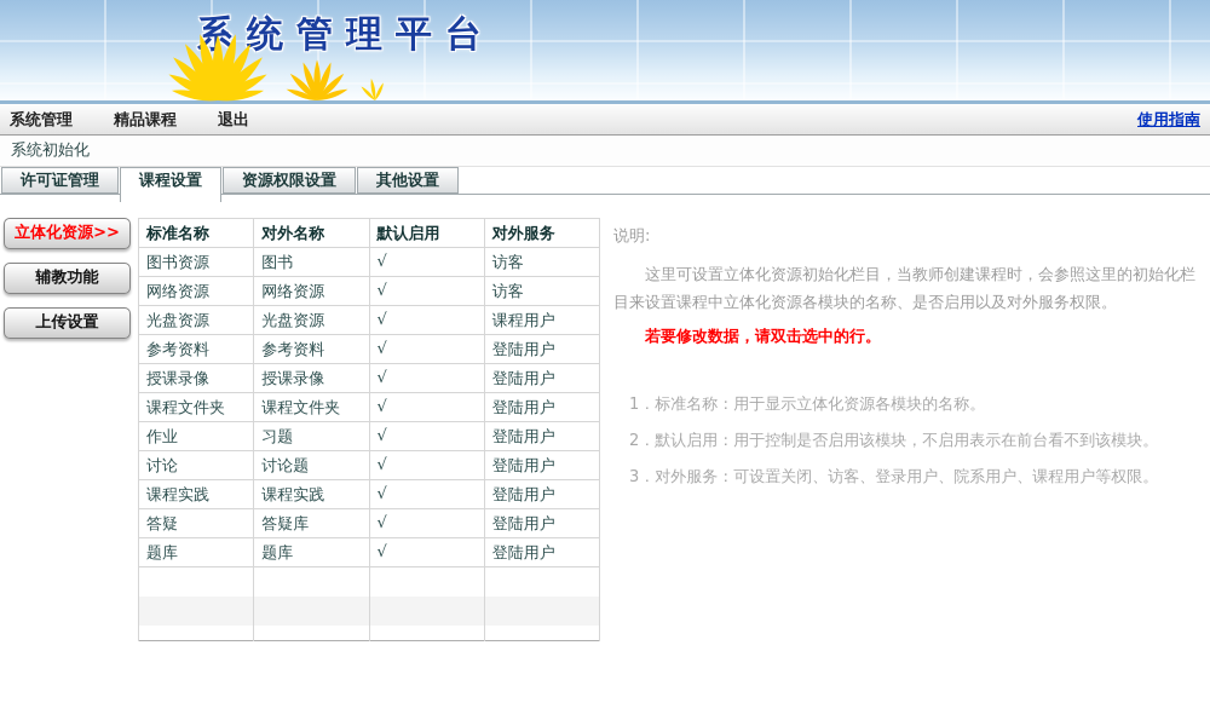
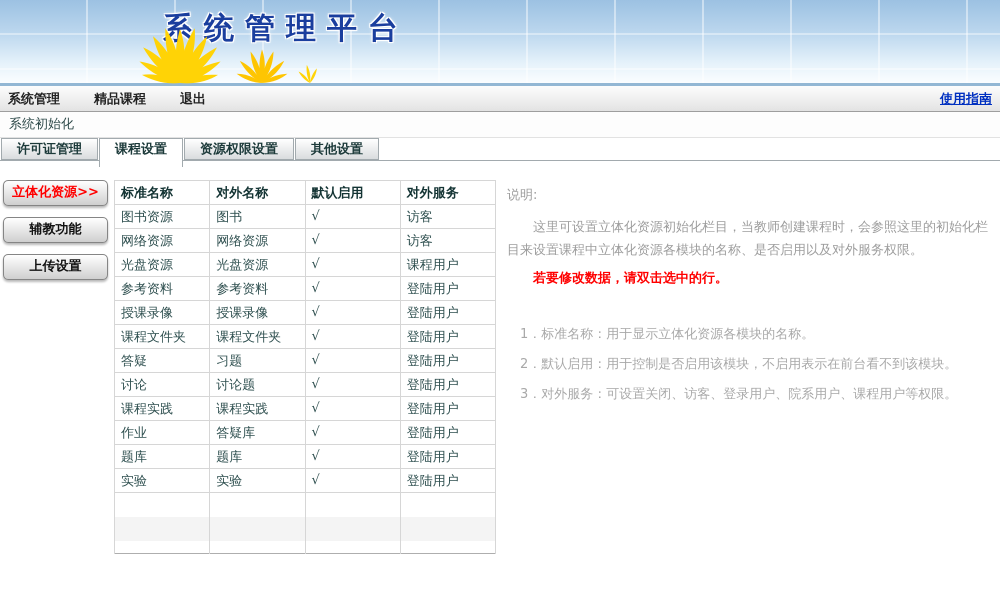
  系统管理平台
  系统管理
  精品课程
  退出
  使用指南
  系统初始化
  许可证管理 课程设置 资源权限设置 其他设置
  立体化资源>>
  辅教功能
  上传设置
  标准名称	对外名称	默认启用	对外服务
  图书资源	图书	√	访客
  网络资源	网络资源	√	访客
  光盘资源	光盘资源	√	课程用户
  参考资料	参考资料	√	登陆用户
  授课录像	授课录像	√	登陆用户
  课程文件夹	课程文件夹	√	登陆用户
- 作业	习题	√	登陆用户
+ 答疑	习题	√	登陆用户
  讨论	讨论题	√	登陆用户
  课程实践	课程实践	√	登陆用户
- 答疑	答疑库	√	登陆用户
+ 作业	答疑库	√	登陆用户
  题库	题库	√	登陆用户
+ 实验	实验	√	登陆用户
  说明:
  这里可设置立体化资源初始化栏目，当教师创建课程时，会参照这里的初始化栏目来设置课程中立体化资源各模块的名称、是否启用以及对外服务权限。
  若要修改数据，请双击选中的行。
  1．标准名称：用于显示立体化资源各模块的名称。
  2．默认启用：用于控制是否启用该模块，不启用表示在前台看不到该模块。
  3．对外服务：可设置关闭、访客、登录用户、院系用户、课程用户等权限。
